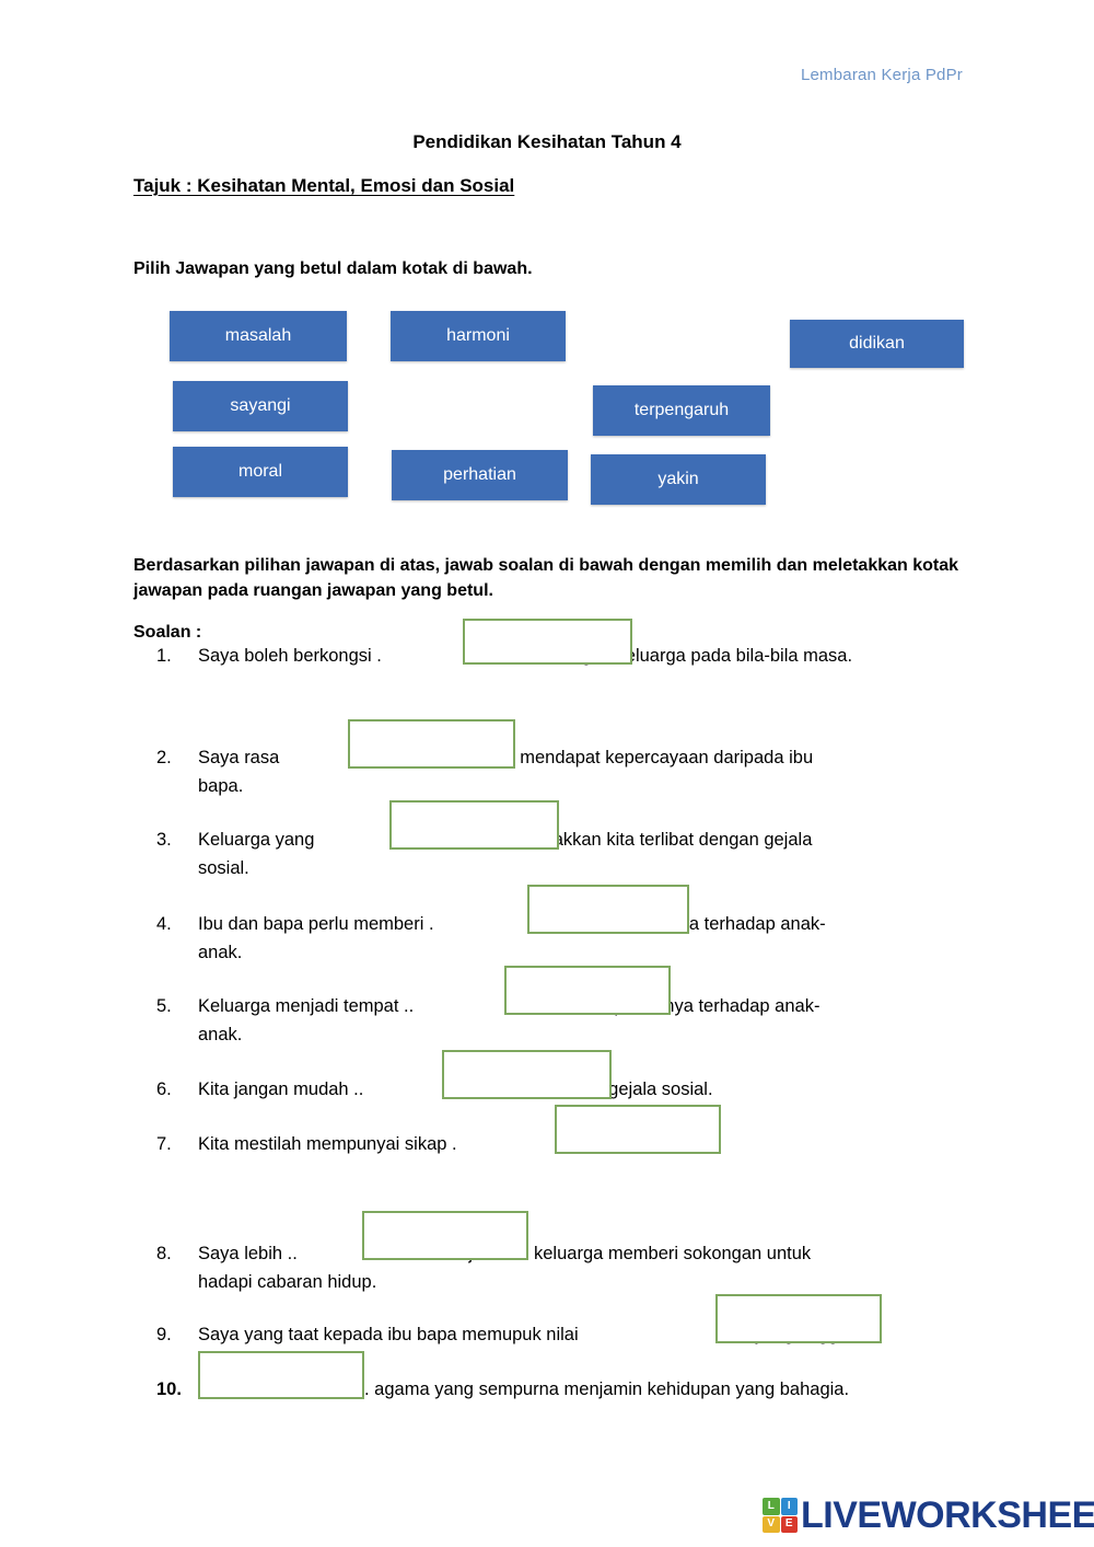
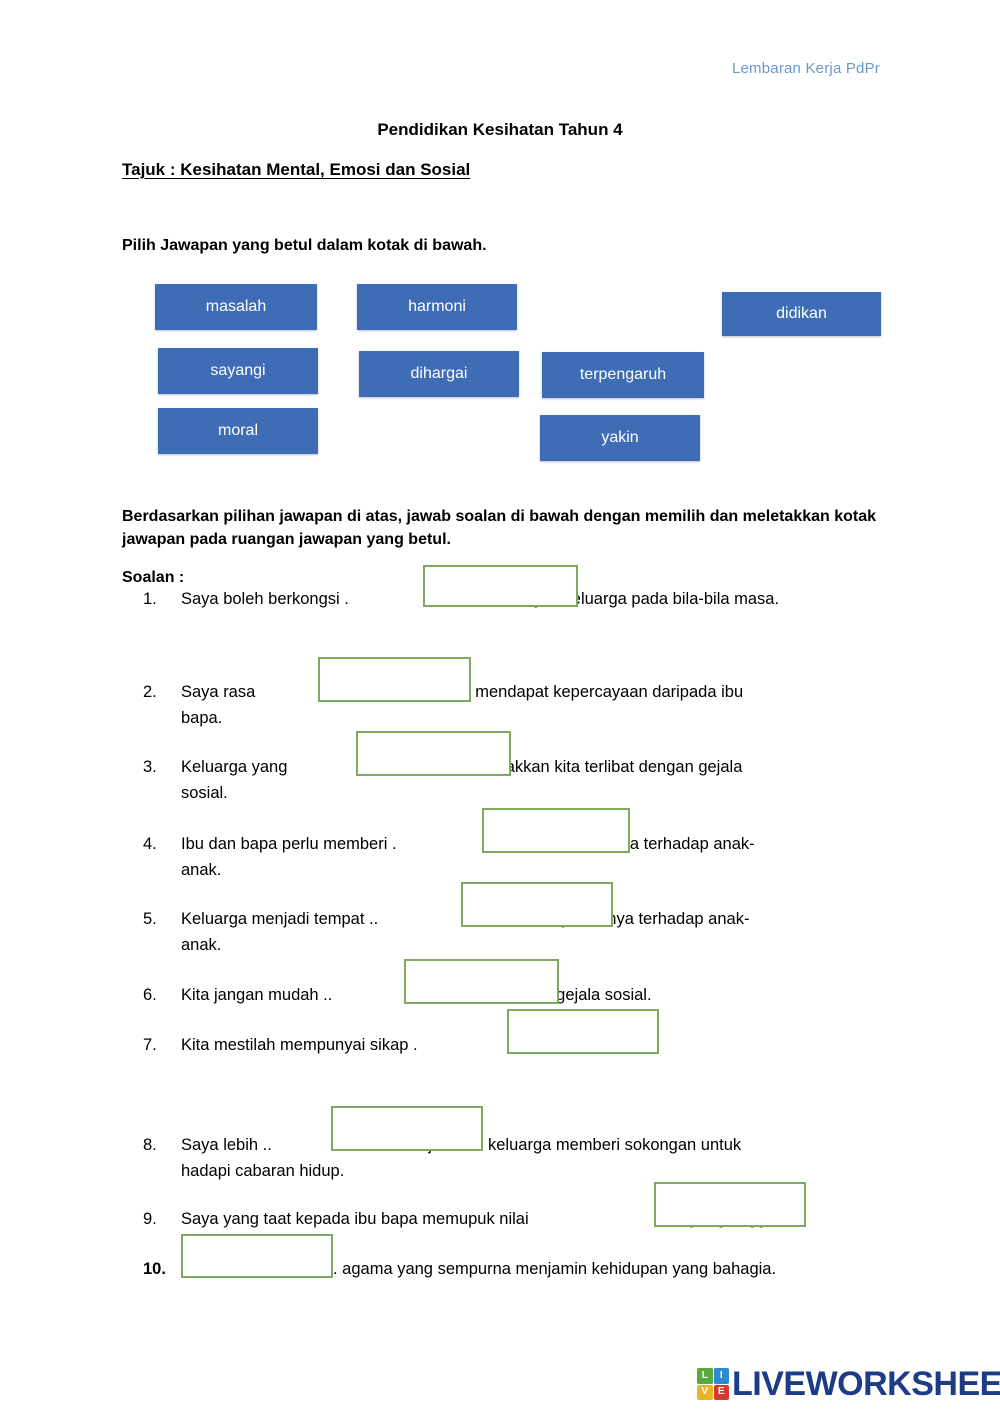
  Lembaran Kerja PdPr
  Pendidikan Kesihatan Tahun 4
  Tajuk : Kesihatan Mental, Emosi dan Sosial
  Pilih Jawapan yang betul dalam kotak di bawah.
  masalah
  harmoni
  didikan
  sayangi
+ dihargai
  terpengaruh
  moral
- perhatian
  yakin
  Berdasarkan pilihan jawapan di atas, jawab soalan di bawah dengan memilih dan meletakkan kotak jawapan pada ruangan jawapan yang betul.
  Soalan :
  1.
  Saya boleh berkongsi . luarga pada bila-bila masa.
  2.
  Saya rasa mendapat kepercayaan daripada ibu
  bapa.
  3.
  Keluarga yang kkan kita terlibat dengan gejala
  sosial.
  4.
  Ibu dan bapa perlu memberi . a terhadap anak-
  anak.
  5.
  Keluarga menjadi tempat .. ya terhadap anak-
  anak.
  6.
  Kita jangan mudah .. gejala sosial.
  7.
  8.
  Saya lebih .. keluarga memberi sokongan untuk
  hadapi cabaran hidup.
  9.
  Saya yang taat kepada ibu bapa memupuk nilai
  10.
  . agama yang sempurna menjamin kehidupan yang bahagia.
  L
  I
  V
  E
  LIVEWORKSHEE
